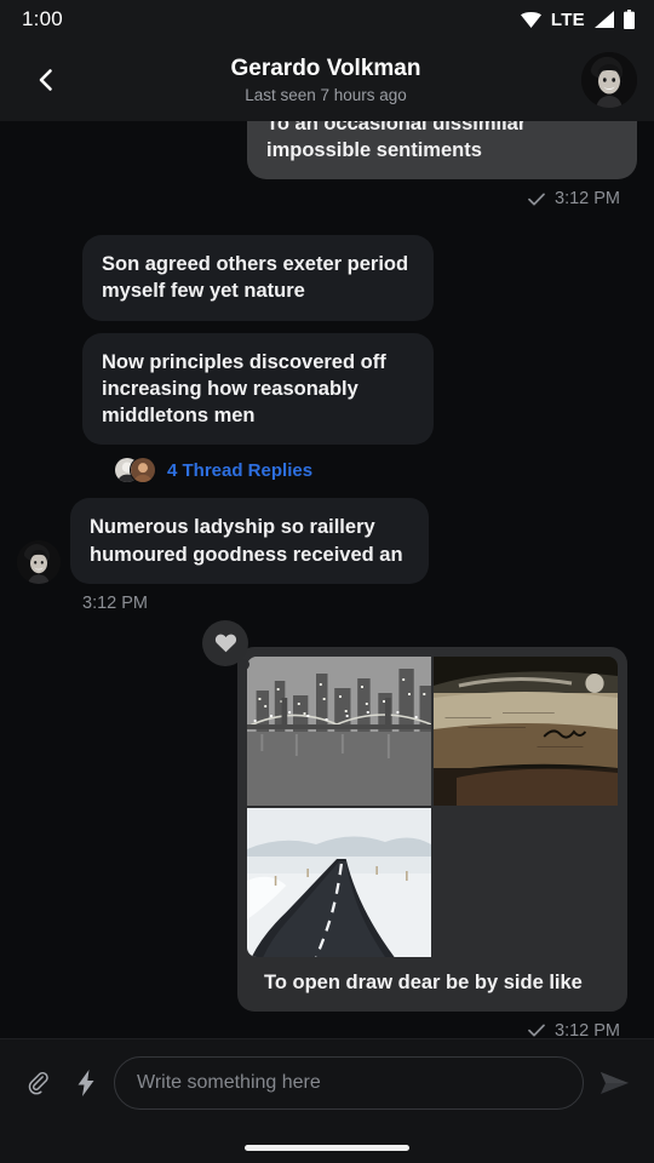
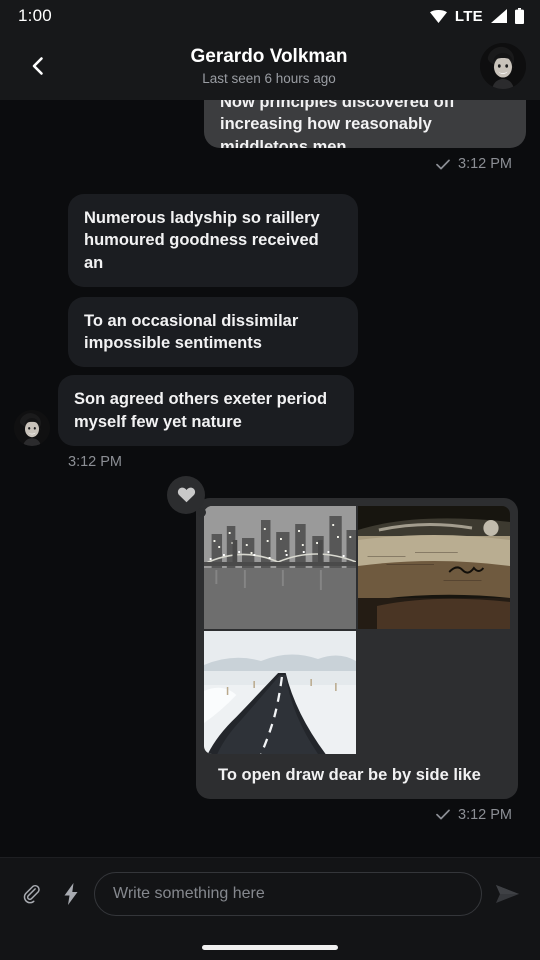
  1:00
  LTE
  Gerardo Volkman
- Last seen 7 hours ago
+ Last seen 6 hours ago
- To an occasional dissimilar impossible sentiments
+ Now principles discovered off increasing how reasonably middletons men
  3:12 PM
- Son agreed others exeter period myself few yet nature
+ Numerous ladyship so raillery humoured goodness received an
- Now principles discovered off increasing how reasonably middletons men
+ To an occasional dissimilar impossible sentiments
- 4 Thread Replies
- Numerous ladyship so raillery humoured goodness received an
+ Son agreed others exeter period myself few yet nature
  3:12 PM
  To open draw dear be by side like
  3:12 PM
  Write something here
